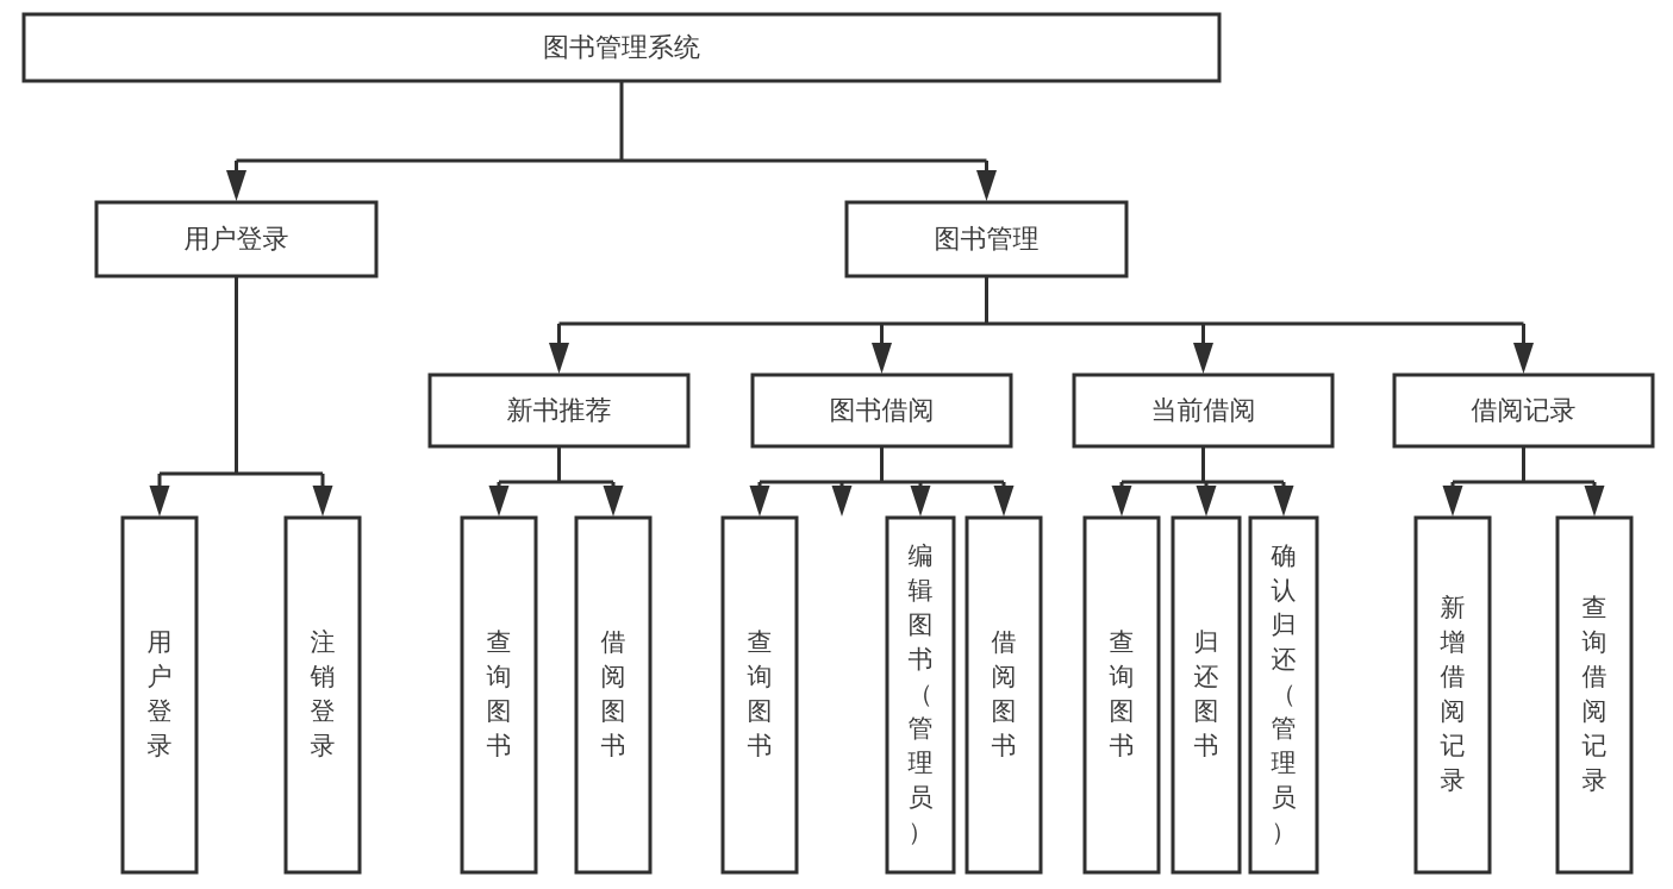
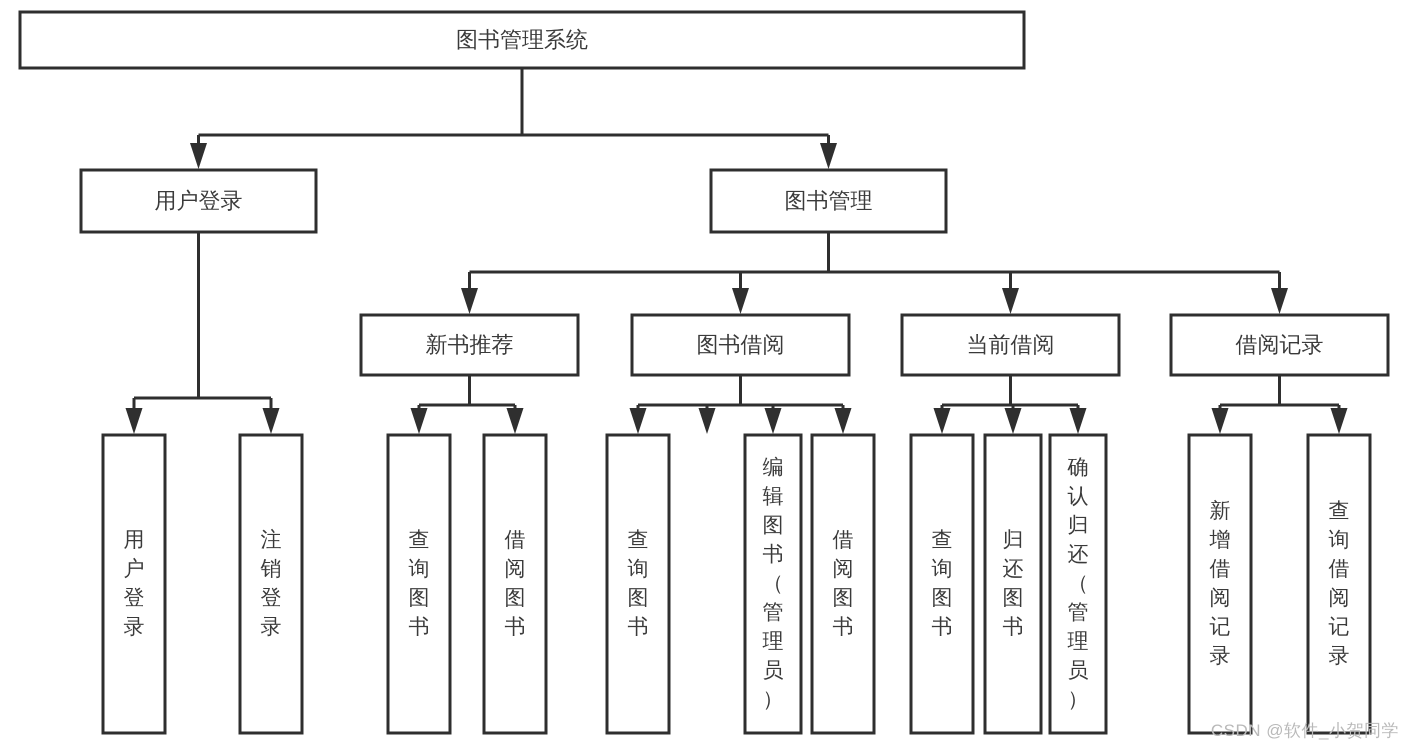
  图书管理系统
  用户登录
  图书管理
  新书推荐
  图书借阅
  当前借阅
  借阅记录
  用户登录
  注销登录
  查询图书
  借阅图书
  查询图书
  编辑图书（管理员）
  借阅图书
  查询图书
  归还图书
  确认归还（管理员）
  新增借阅记录
  查询借阅记录
+ CSDN @软件_小贺同学
